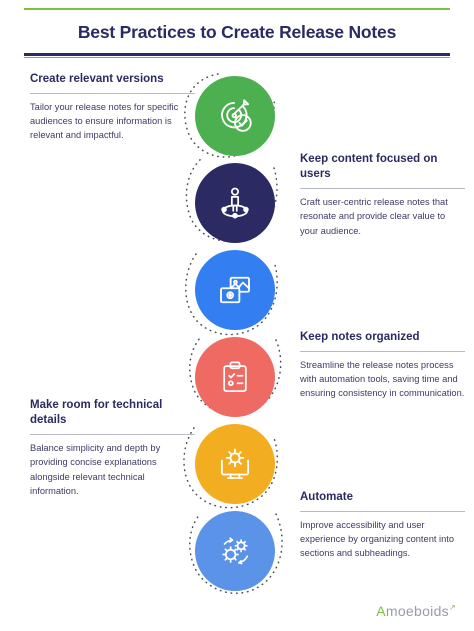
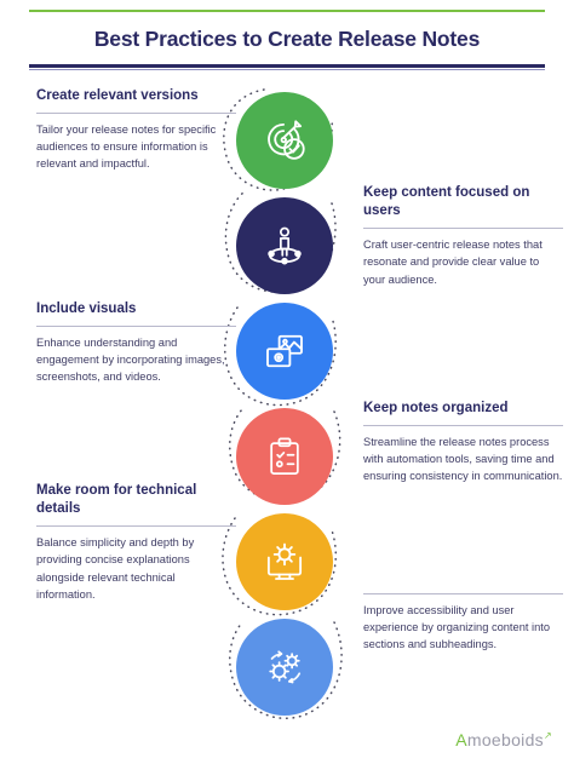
  Best Practices to Create Release Notes
  Create relevant versions
  Tailor your release notes for specific audiences to ensure information is relevant and impactful.
  Keep content focused on users
  Craft user-centric release notes that resonate and provide clear value to your audience.
+ Include visuals
+ Enhance understanding and engagement by incorporating images, screenshots, and videos.
  Keep notes organized
  Streamline the release notes process with automation tools, saving time and ensuring consistency in communication.
  Make room for technical details
  Balance simplicity and depth by providing concise explanations alongside relevant technical information.
- Automate
  Improve accessibility and user experience by organizing content into sections and subheadings.
  A
  moeboids
  ↗
